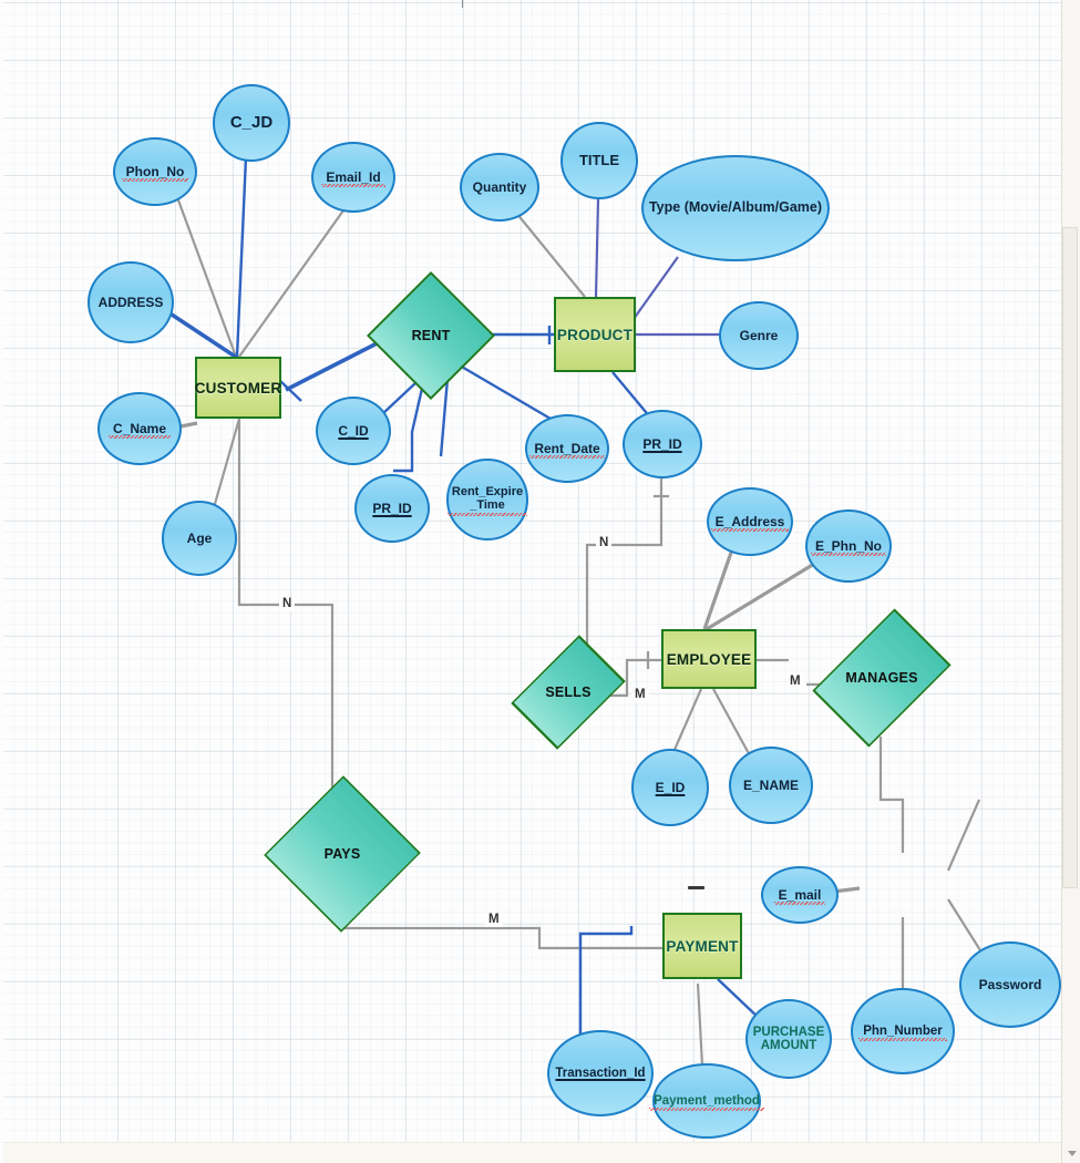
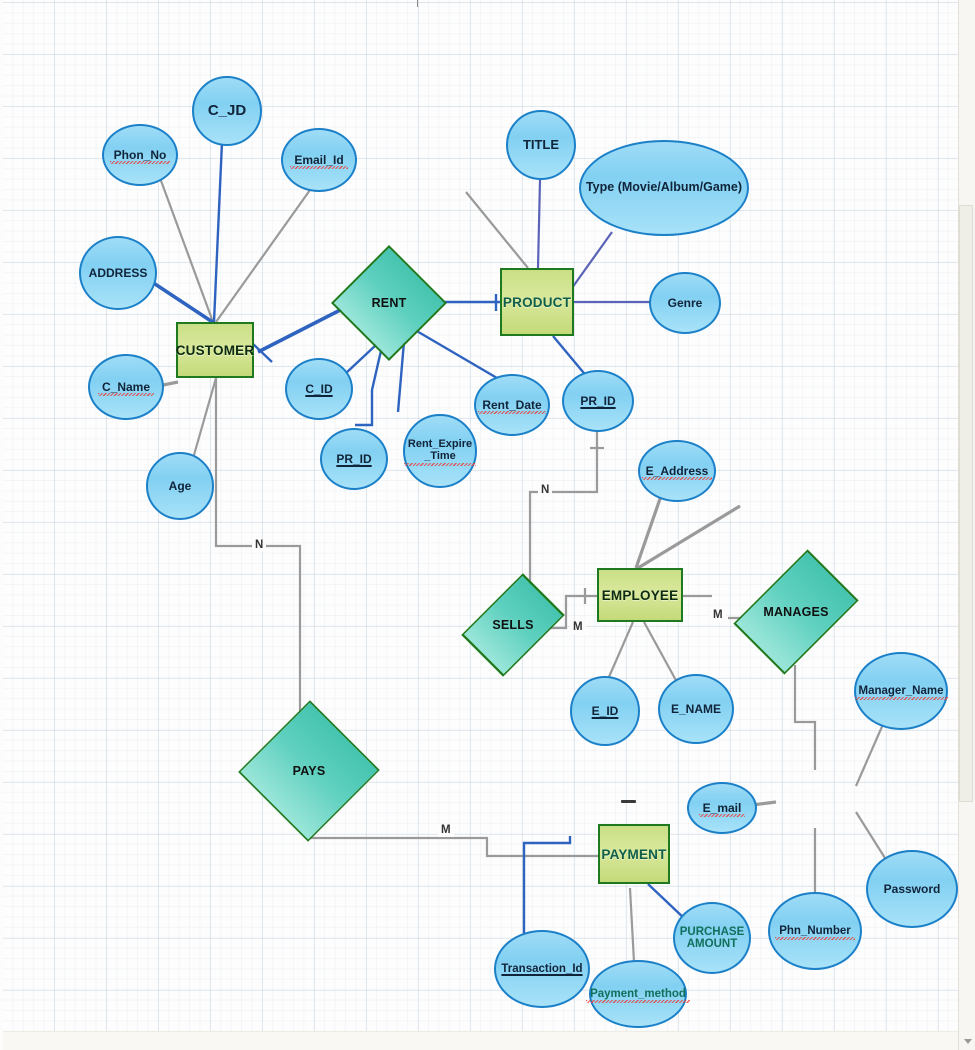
  CUSTOMER
  PRODUCT
  EMPLOYEE
  PAYMENT
  RENT
  SELLS
  MANAGES
  PAYS
  Phon_No
  C_JD
  Email_Id
  ADDRESS
  C_Name
  Age
- Quantity
  TITLE
  Type (Movie/Album/Game)
  Genre
  PR_ID
  C_ID
  PR_ID
  Rent_Expire
  _Time
  Rent_Date
  E_Address
- E_Phn_No
  E_ID
  E_NAME
+ Manager_Name
  E_mail
  Password
  Phn_Number
  Transaction_Id
  PURCHASE
  AMOUNT
  Payment_method
  N
  M
  N
  M
  M
